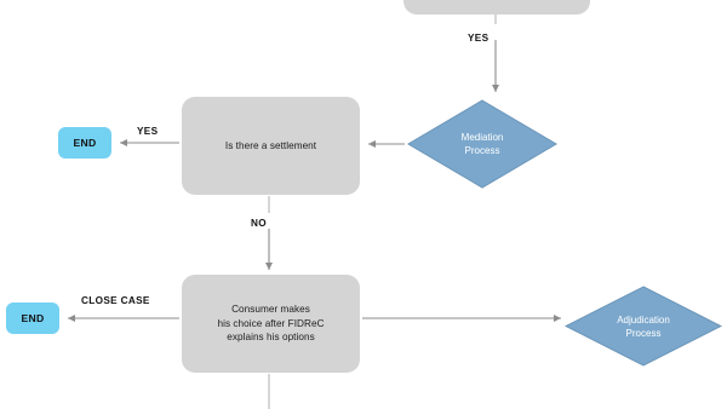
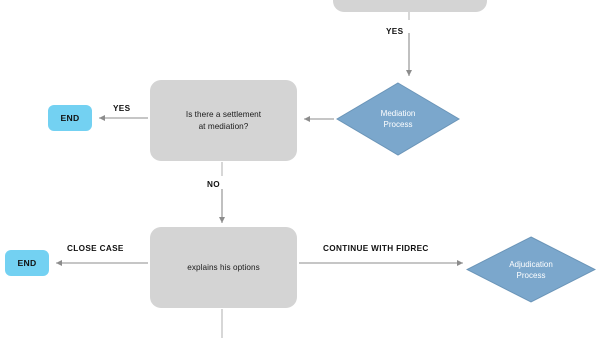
  Mediation
  Process
  Is there a settlement
+ at mediation?
  END
- Consumer makes
- his choice after FIDReC
  explains his options
  END
  Adjudication
  Process
  YES
  YES
  NO
  CLOSE CASE
+ CONTINUE WITH FIDREC
